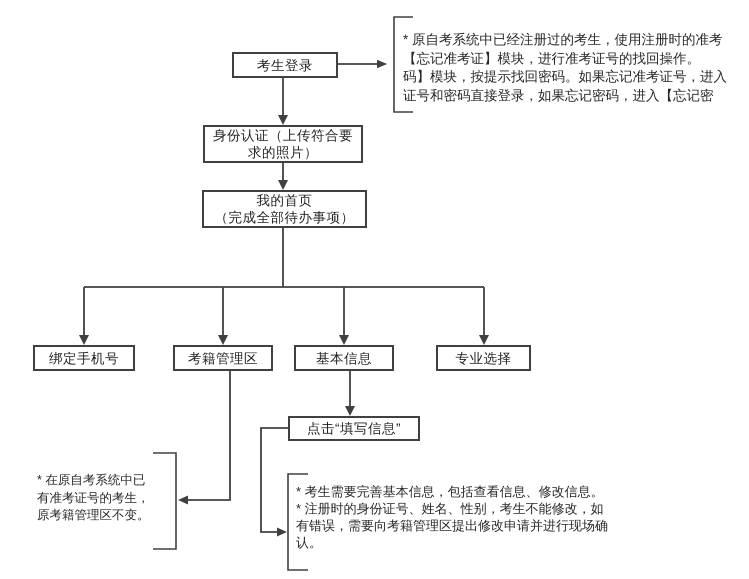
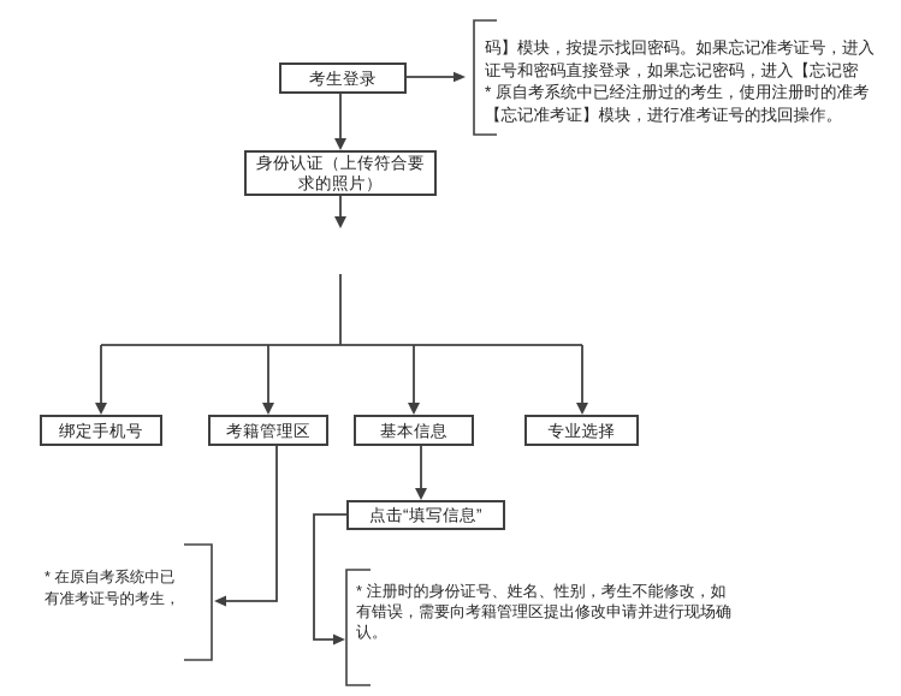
  考生登录
  身份认证（上传符合要
  求的照片）
- 我的首页
- （完成全部待办事项）
  绑定手机号
  考籍管理区
  基本信息
  专业选择
  点击“填写信息”
- * 原自考系统中已经注册过的考生，使用注册时的准考
+ 码】模块，按提示找回密码。如果忘记准考证号，进入
- 【忘记准考证】模块，进行准考证号的找回操作。
+ 证号和密码直接登录，如果忘记密码，进入【忘记密
- 码】模块，按提示找回密码。如果忘记准考证号，进入
+ * 原自考系统中已经注册过的考生，使用注册时的准考
- 证号和密码直接登录，如果忘记密码，进入【忘记密
+ 【忘记准考证】模块，进行准考证号的找回操作。
  * 在原自考系统中已
  有准考证号的考生，
- 原考籍管理区不变。
- * 考生需要完善基本信息，包括查看信息、修改信息。
  * 注册时的身份证号、姓名、性别，考生不能修改，如
  有错误，需要向考籍管理区提出修改申请并进行现场确
  认。
